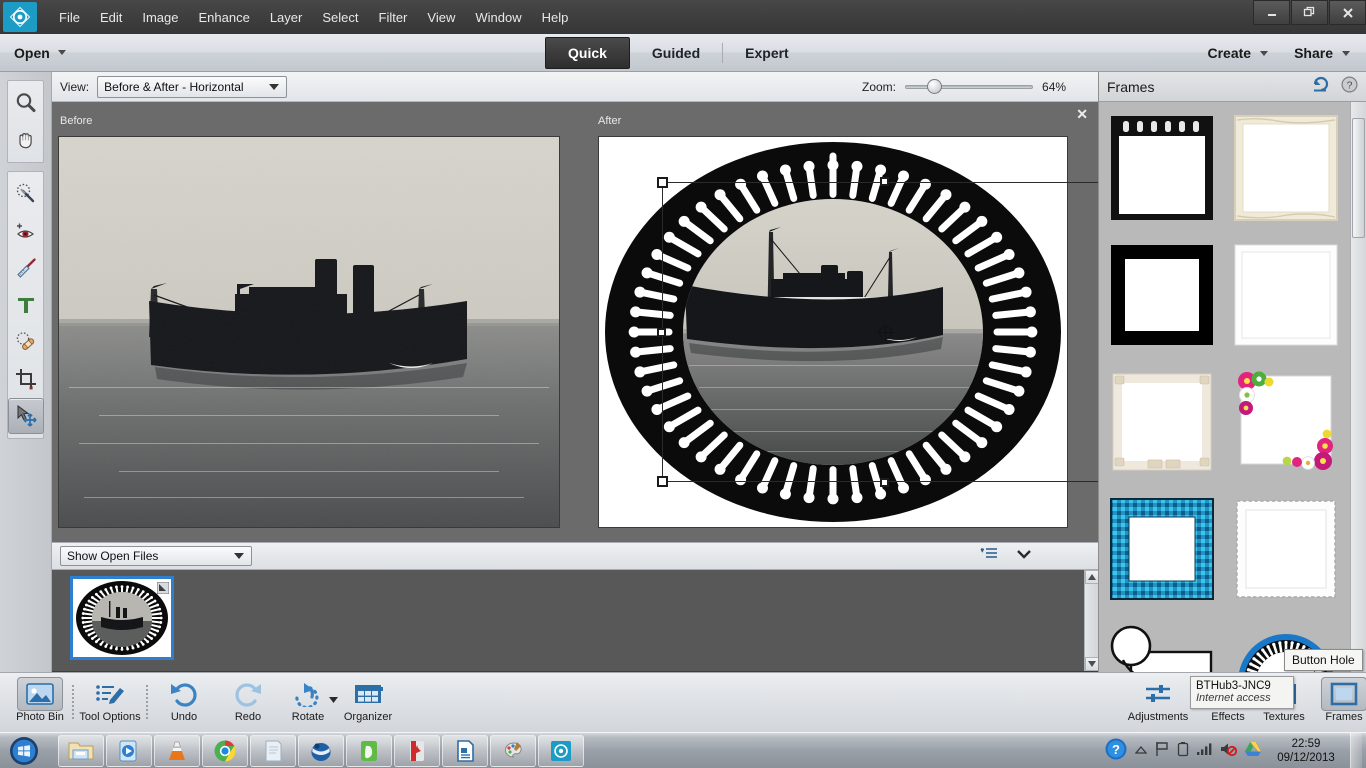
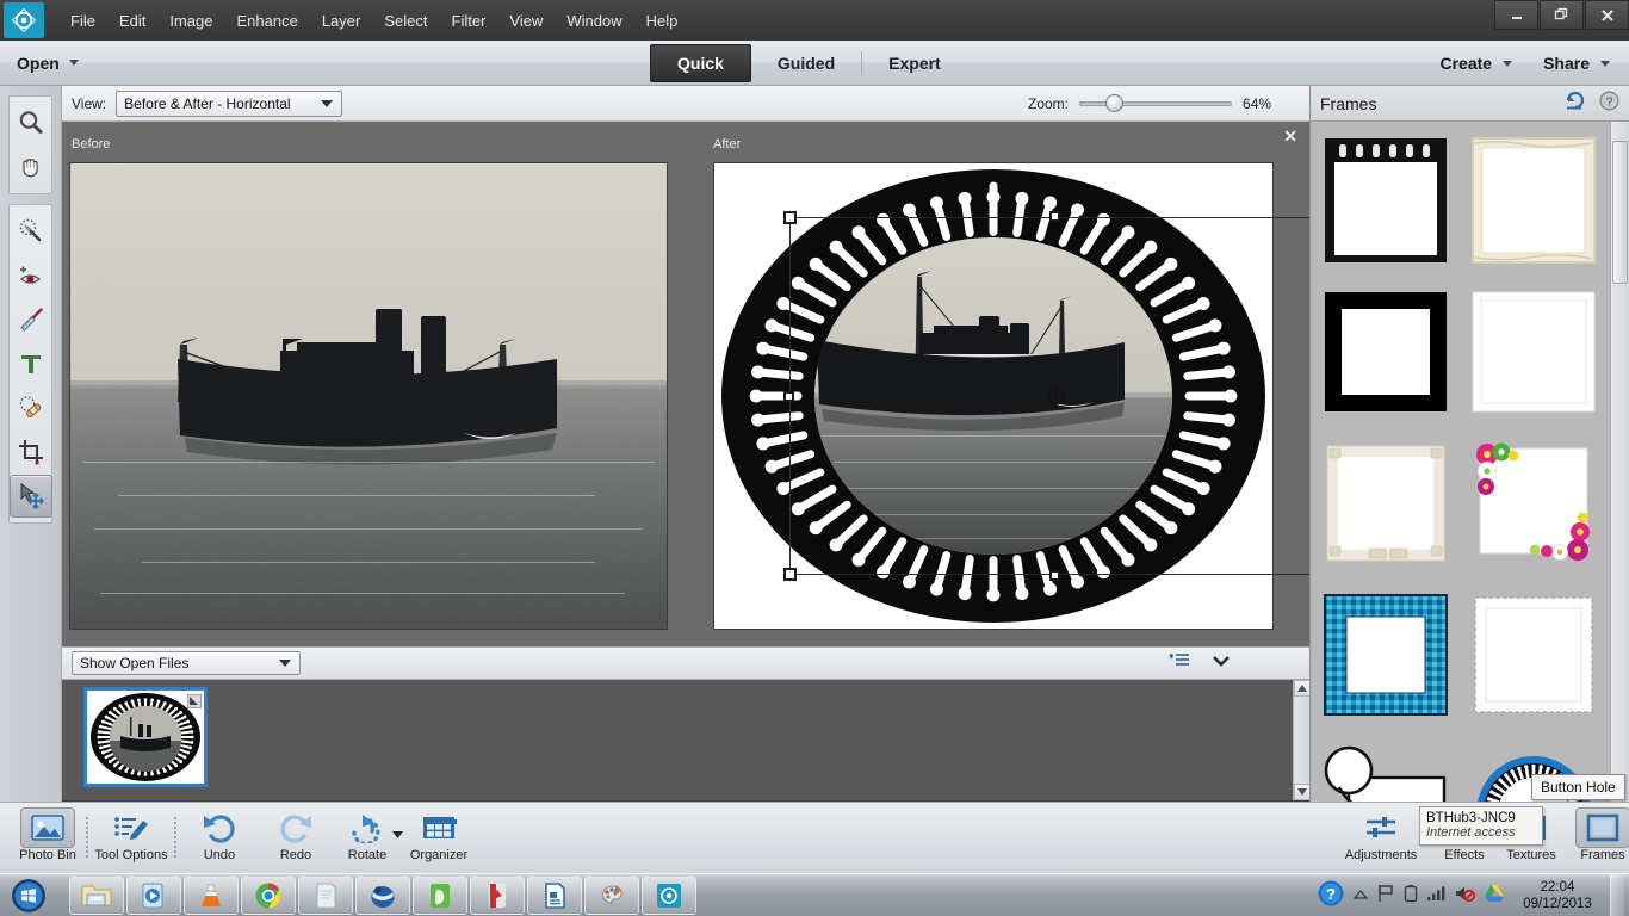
  File
  Edit
  Image
  Enhance
  Layer
  Select
  Filter
  View
  Window
  Help
  Open
  Quick
  Guided
  Expert
  Create
  Share
  View:
  Before & After - Horizontal
  Zoom:
  64%
  Before
  After
  ✕
  Show Open Files
  Frames
  ?
  Button Hole
  Photo Bin
  Tool Options
  Undo
  Redo
  Rotate
  Organizer
  Adjustments
  Effects
  Textures
  Frames
  BTHub3-JNC9
  Internet access
  ?
- 22:59
+ 22:04
  09/12/2013
